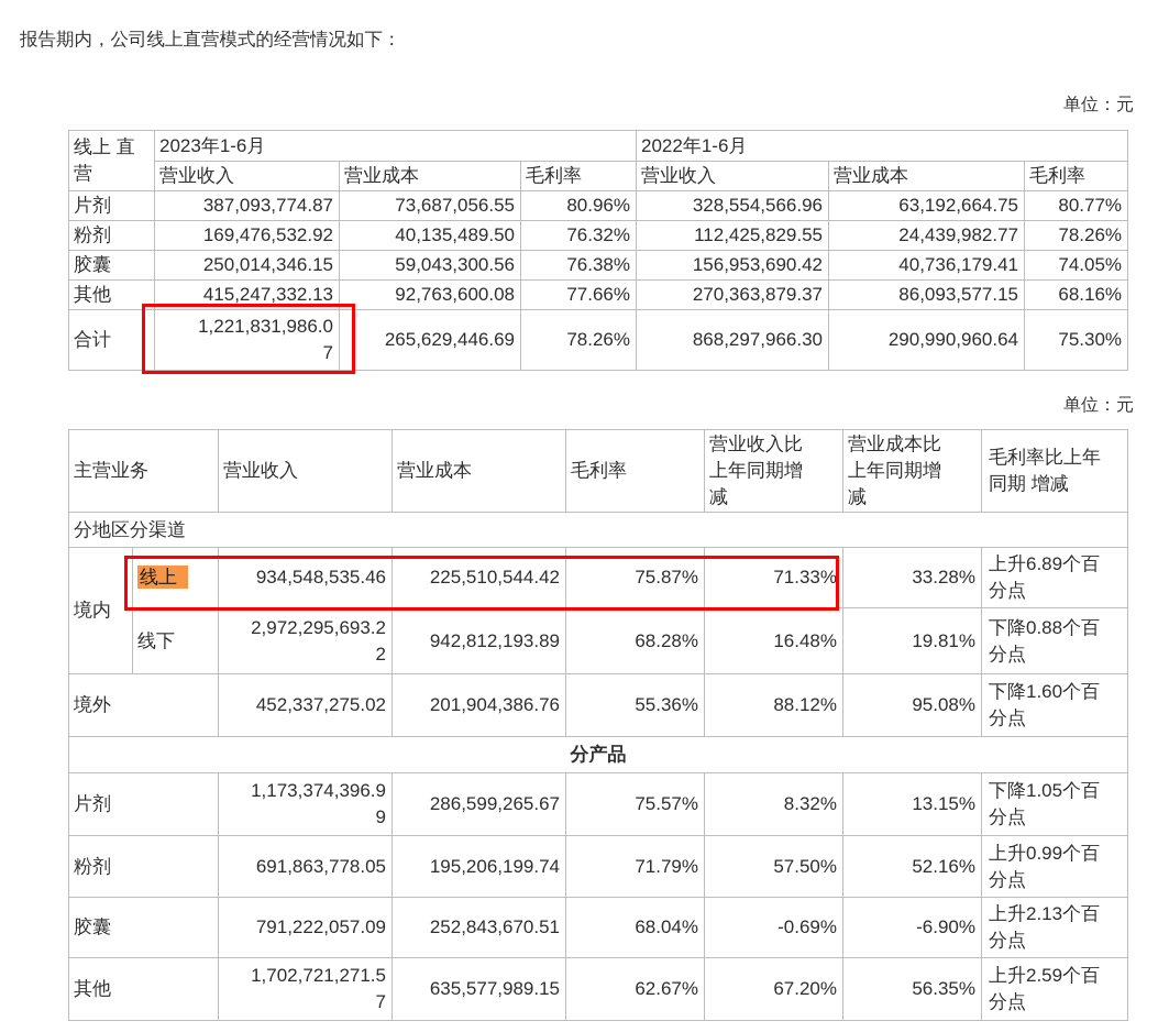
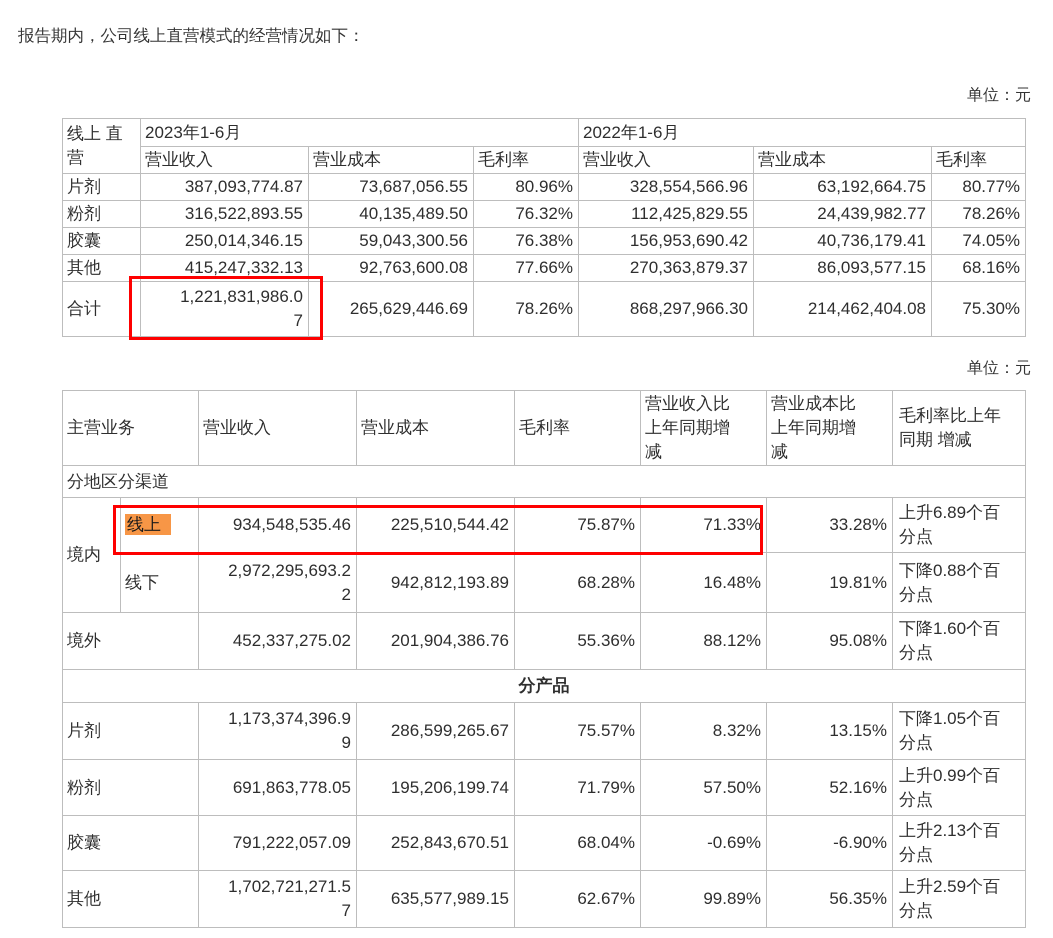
  报告期内，公司线上直营模式的经营情况如下：
  单位：元
  单位：元
  线上 直营	2023年1-6月	2022年1-6月
  营业收入	营业成本	毛利率	营业收入	营业成本	毛利率
  片剂	387,093,774.87	73,687,056.55	80.96%	328,554,566.96	63,192,664.75	80.77%
- 粉剂	169,476,532.92	40,135,489.50	76.32%	112,425,829.55	24,439,982.77	78.26%
+ 粉剂	316,522,893.55	40,135,489.50	76.32%	112,425,829.55	24,439,982.77	78.26%
  胶囊	250,014,346.15	59,043,300.56	76.38%	156,953,690.42	40,736,179.41	74.05%
  其他	415,247,332.13	92,763,600.08	77.66%	270,363,879.37	86,093,577.15	68.16%
- 合计	1,221,831,986.07	265,629,446.69	78.26%	868,297,966.30	290,990,960.64	75.30%
+ 合计	1,221,831,986.07	265,629,446.69	78.26%	868,297,966.30	214,462,404.08	75.30%
  主营业务	营业收入	营业成本	毛利率	营业收入比上年同期增减	营业成本比上年同期增减	毛利率比上年同期 增减
  分地区分渠道
  境内	线上	934,548,535.46	225,510,544.42	75.87%	71.33%	33.28%	上升6.89个百分点
  线下	2,972,295,693.22	942,812,193.89	68.28%	16.48%	19.81%	下降0.88个百分点
  境外	452,337,275.02	201,904,386.76	55.36%	88.12%	95.08%	下降1.60个百分点
  分产品
  片剂	1,173,374,396.99	286,599,265.67	75.57%	8.32%	13.15%	下降1.05个百分点
  粉剂	691,863,778.05	195,206,199.74	71.79%	57.50%	52.16%	上升0.99个百分点
  胶囊	791,222,057.09	252,843,670.51	68.04%	-0.69%	-6.90%	上升2.13个百分点
- 其他	1,702,721,271.57	635,577,989.15	62.67%	67.20%	56.35%	上升2.59个百分点
+ 其他	1,702,721,271.57	635,577,989.15	62.67%	99.89%	56.35%	上升2.59个百分点
